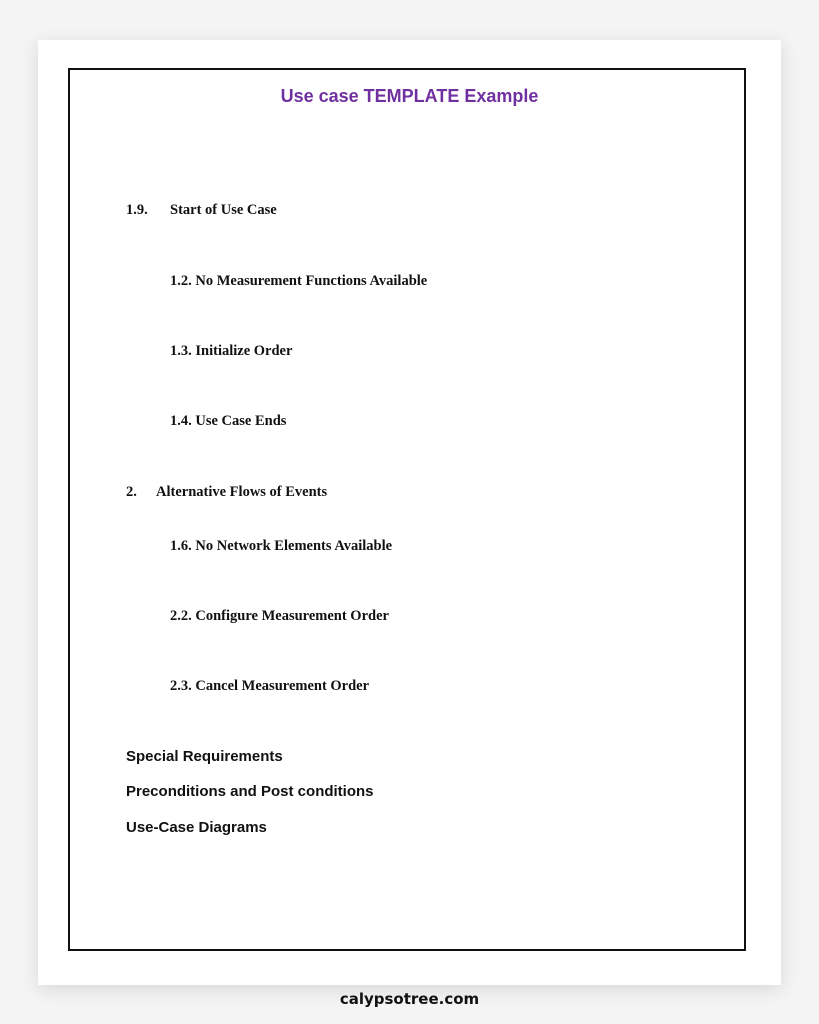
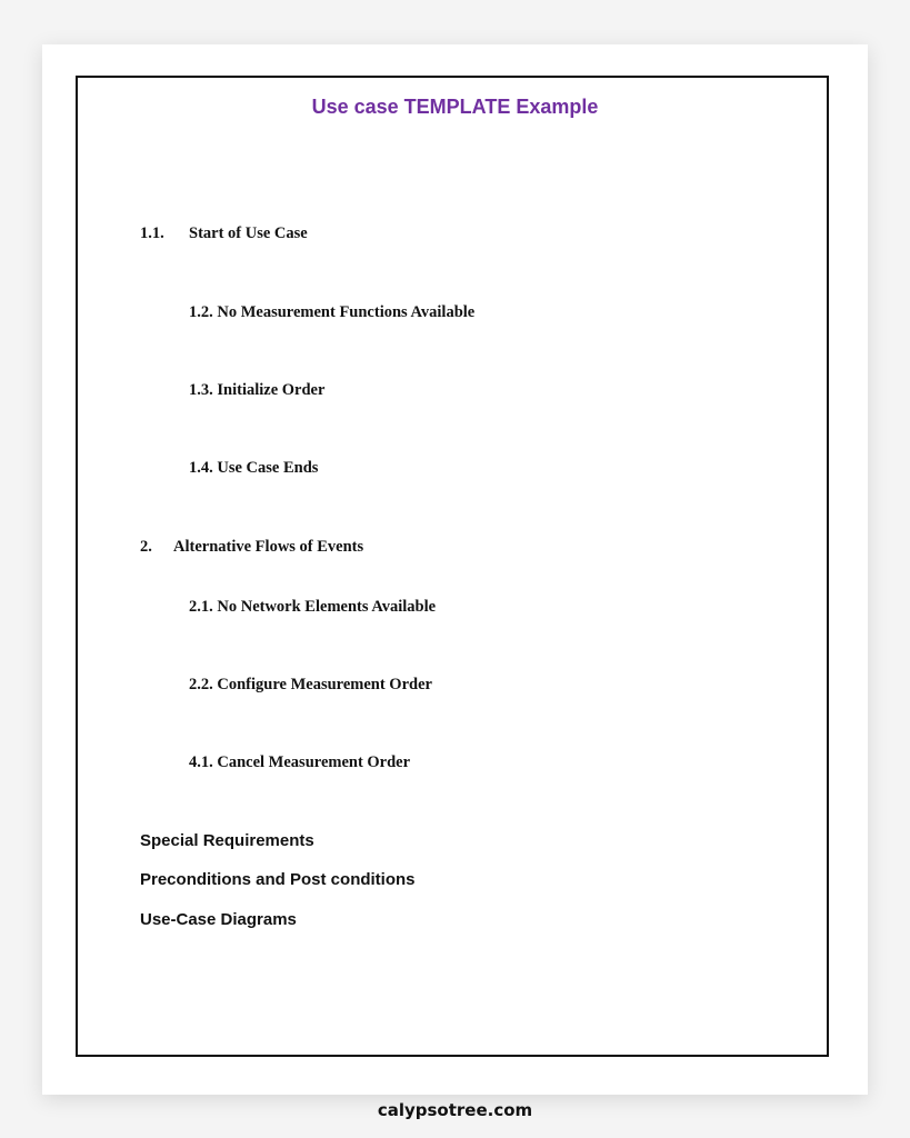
  Use case TEMPLATE Example
- 1.9. Start of Use Case
+ 1.1. Start of Use Case
  1.2. No Measurement Functions Available
  1.3. Initialize Order
  1.4. Use Case Ends
  2. Alternative Flows of Events
- 1.6. No Network Elements Available
+ 2.1. No Network Elements Available
  2.2. Configure Measurement Order
- 2.3. Cancel Measurement Order
+ 4.1. Cancel Measurement Order
  Special Requirements
  Preconditions and Post conditions
  Use-Case Diagrams
  calypsotree.com
